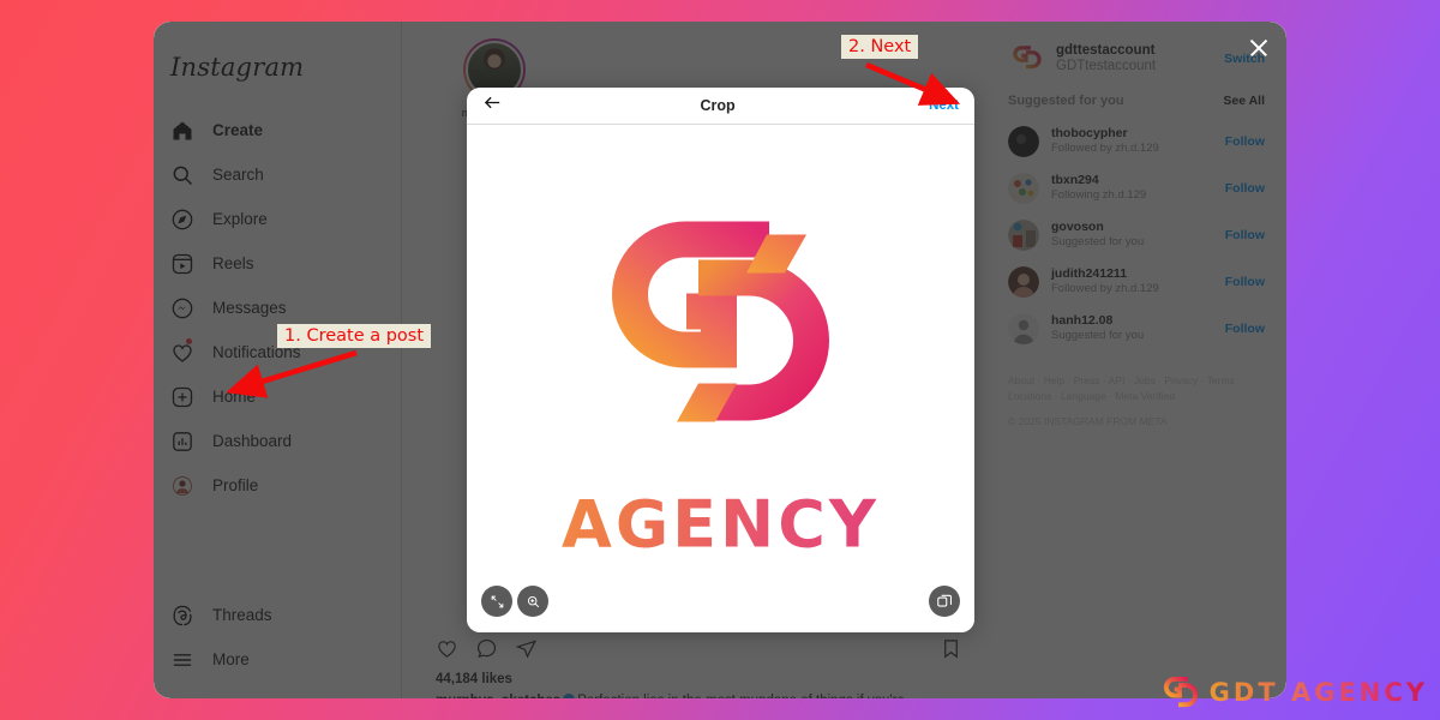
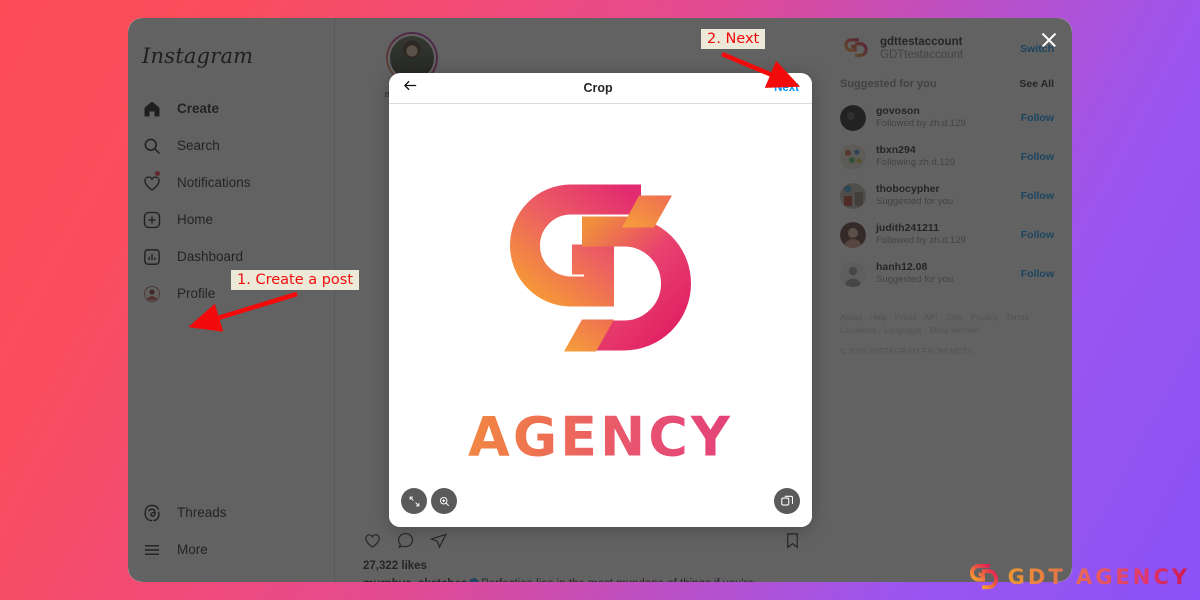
  Instagram
  Create
  Search
- Explore
- Reels
- Messages
  Notifications
  Home
  Dashboard
  Profile
  Threads
  More
- 44,184 likes
+ 27,322 likes
  gdttestaccount
  GDTtestaccount
  Switch
  Suggested for you
  See All
- thobocypher
+ govoson
  Followed by zh.d.129
  Follow
  tbxn294
  Following zh.d.129
  Follow
- govoson
+ thobocypher
  Suggested for you
  Follow
  judith241211
  Followed by zh.d.129
  Follow
  hanh12.08
  Suggested for you
  Follow
  Crop
  Next
  AGENCY
  1. Create a post
  2. Next
  GDT AGENCY
